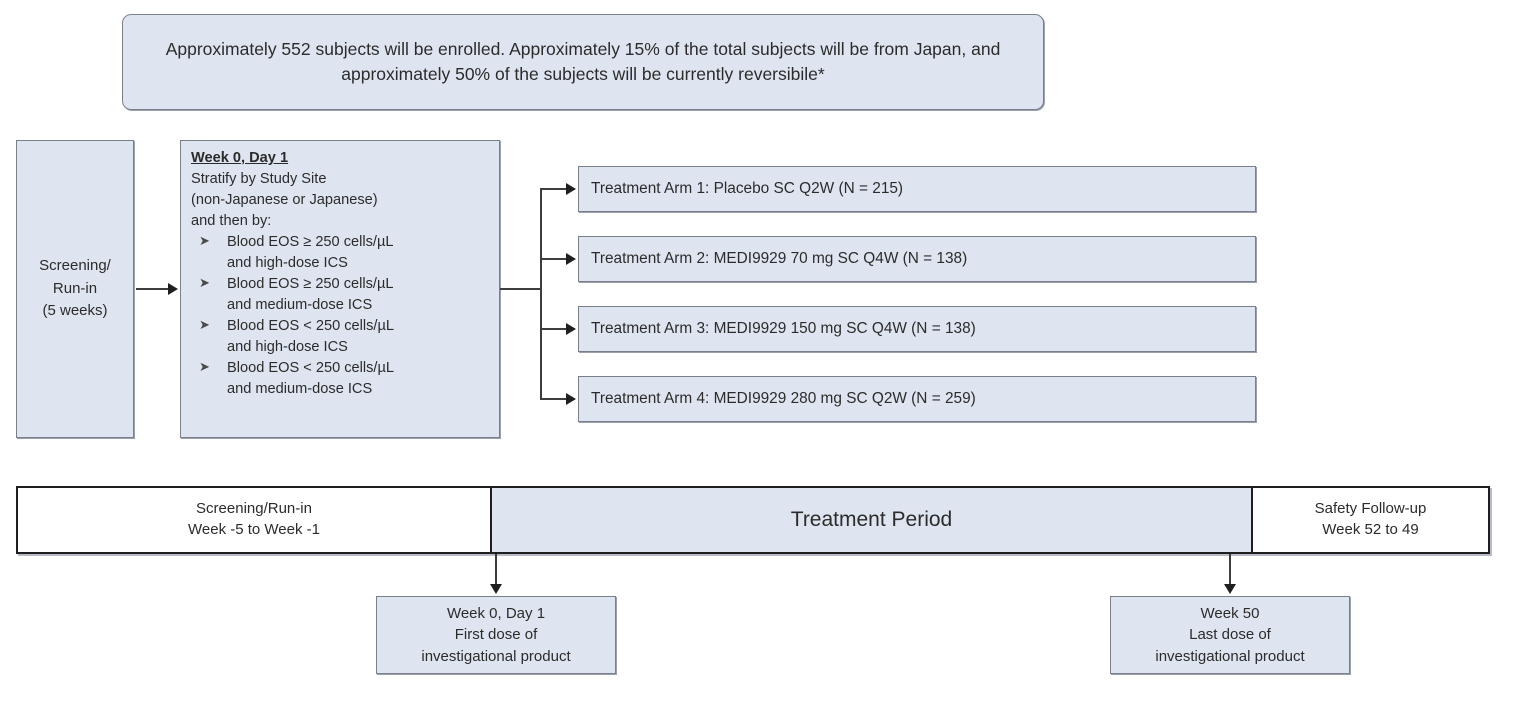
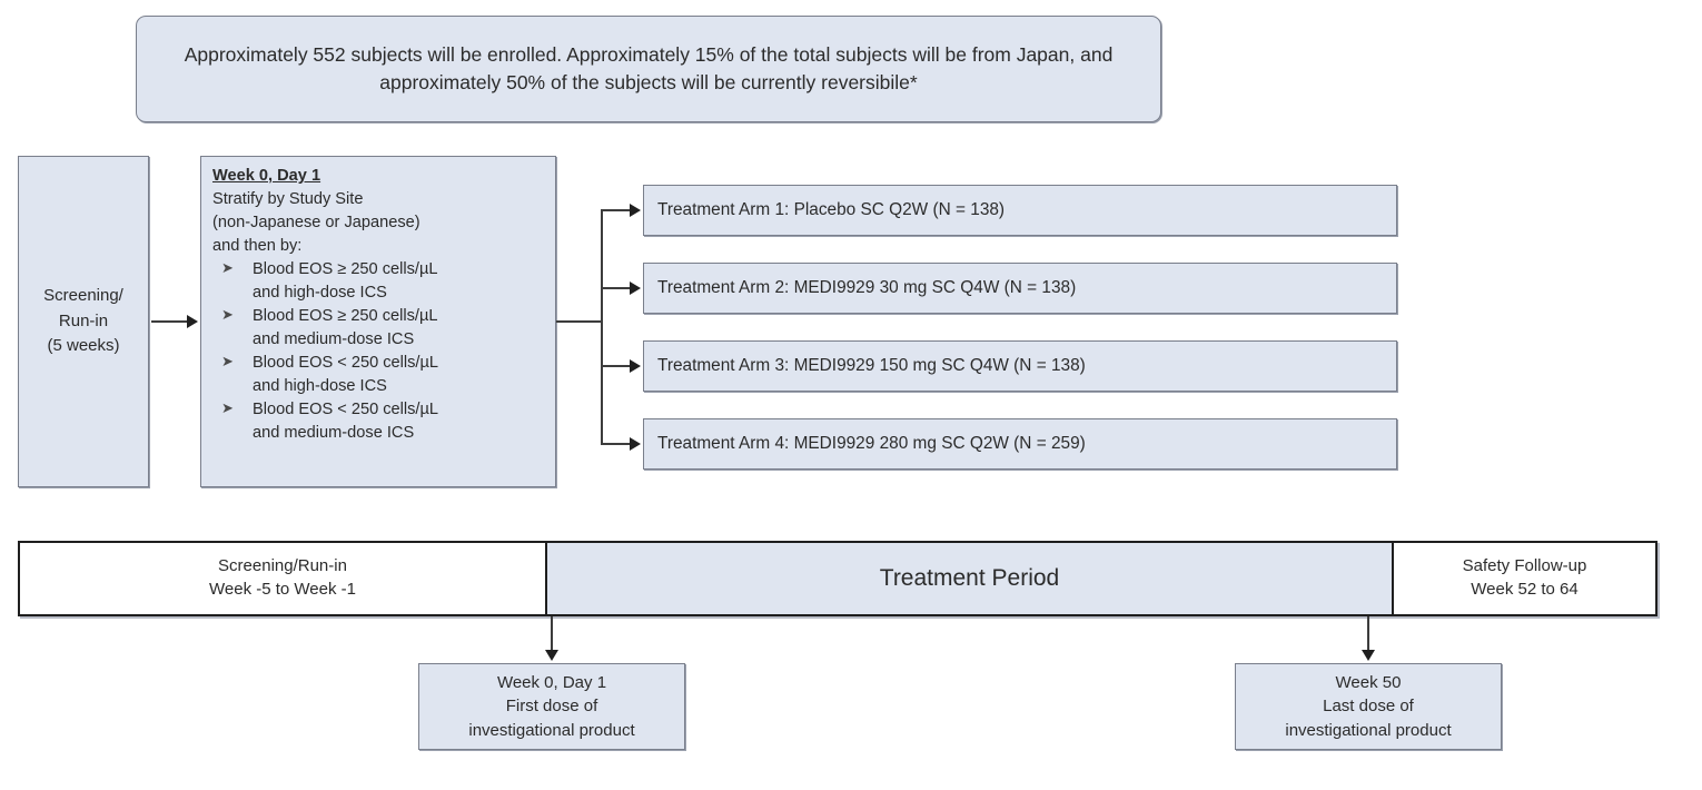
  Approximately 552 subjects will be enrolled. Approximately 15% of the total subjects will be from Japan, and approximately 50% of the subjects will be currently reversibile*
  Screening/
  Run-in
  (5 weeks)
  Week 0, Day 1
  Stratify by Study Site
  (non-Japanese or Japanese)
  and then by:
  ➤
  Blood EOS ≥ 250 cells/µL
  and high-dose ICS
  ➤
  Blood EOS ≥ 250 cells/µL
  and medium-dose ICS
  ➤
  Blood EOS < 250 cells/µL
  and high-dose ICS
  ➤
  Blood EOS < 250 cells/µL
  and medium-dose ICS
- Treatment Arm 1: Placebo SC Q2W (N = 215)
+ Treatment Arm 1: Placebo SC Q2W (N = 138)
- Treatment Arm 2: MEDI9929 70 mg SC Q4W (N = 138)
+ Treatment Arm 2: MEDI9929 30 mg SC Q4W (N = 138)
  Treatment Arm 3: MEDI9929 150 mg SC Q4W (N = 138)
  Treatment Arm 4: MEDI9929 280 mg SC Q2W (N = 259)
  Screening/Run-in
  Week -5 to Week -1
  Treatment Period
  Safety Follow-up
- Week 52 to 49
+ Week 52 to 64
  Week 0, Day 1
  First dose of
  investigational product
  Week 50
  Last dose of
  investigational product
